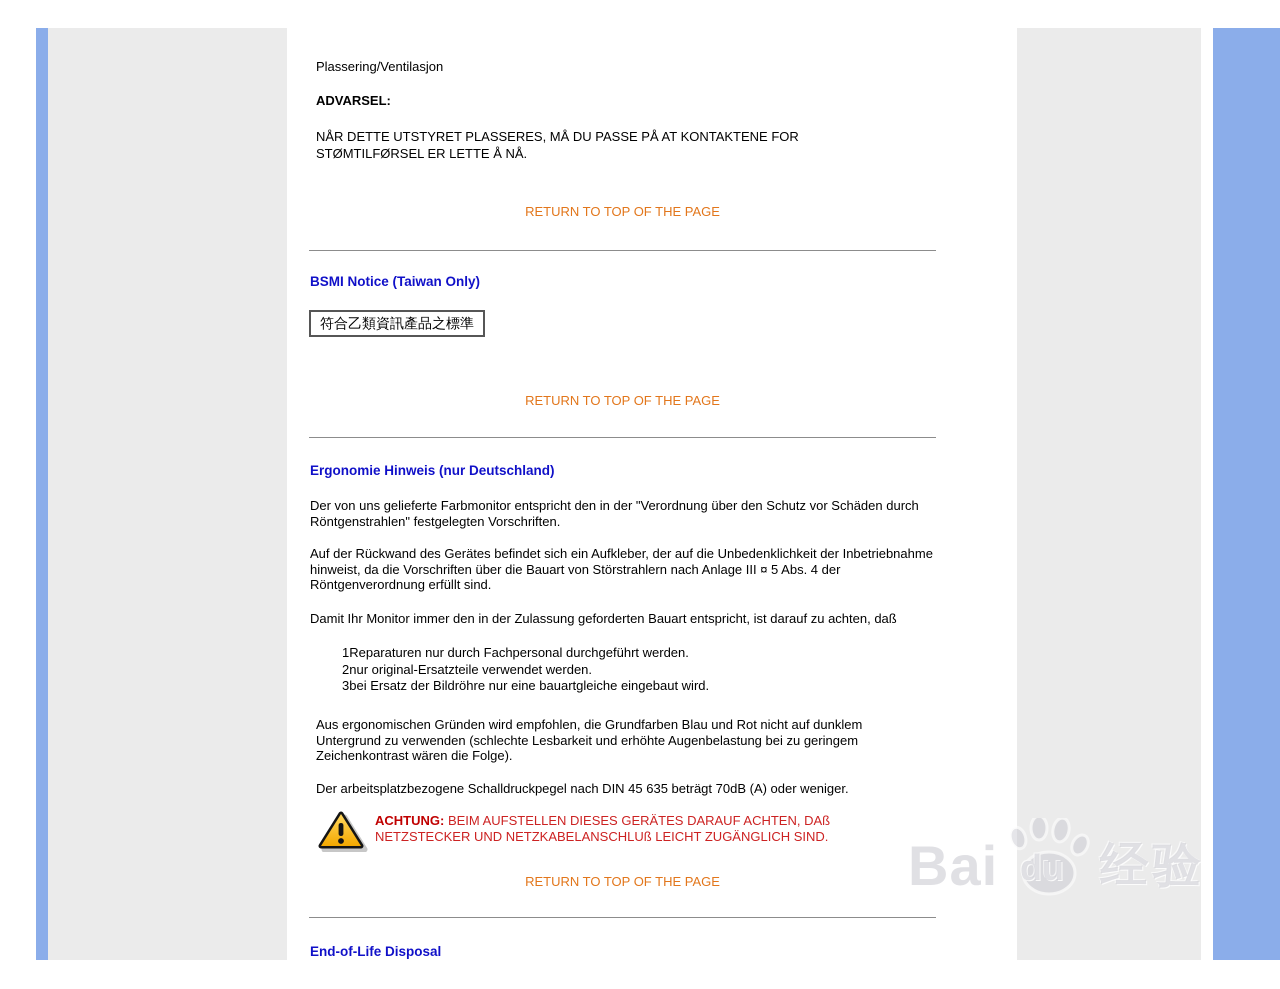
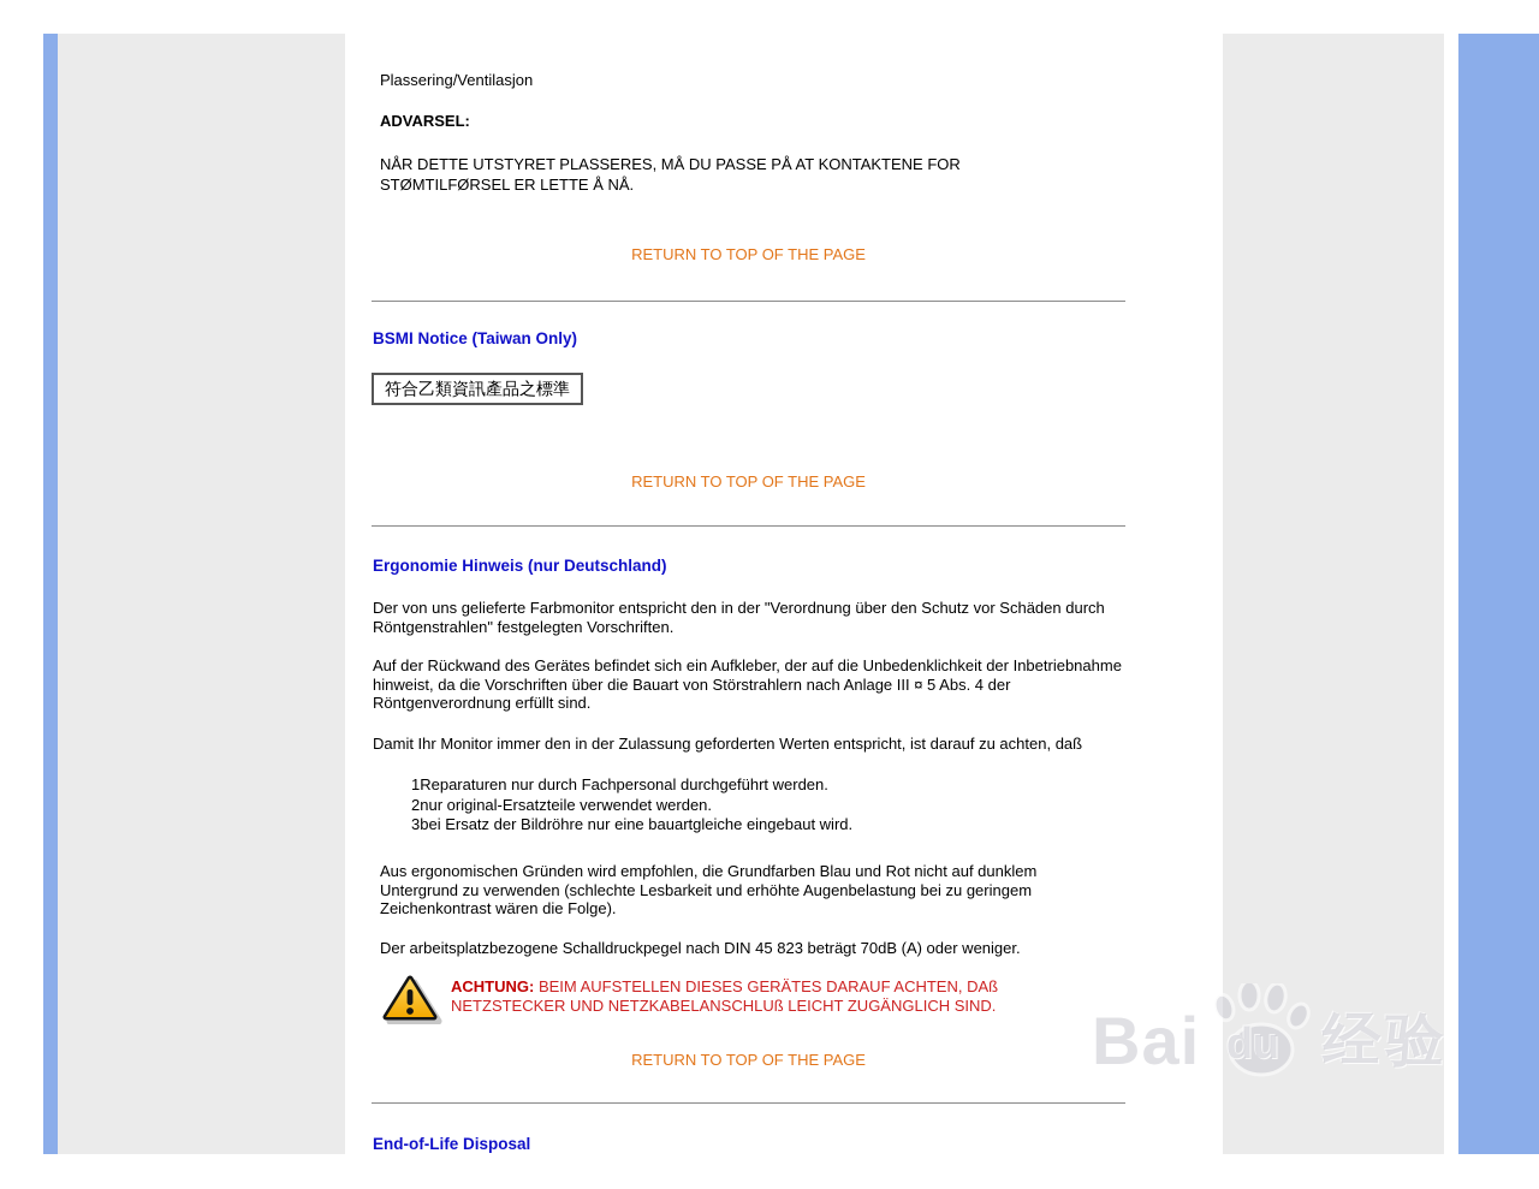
  Plassering/Ventilasjon
  ADVARSEL:
  NÅR DETTE UTSTYRET PLASSERES, MÅ DU PASSE PÅ AT KONTAKTENE FOR
  STØMTILFØRSEL ER LETTE Å NÅ.
  RETURN TO TOP OF THE PAGE
  BSMI Notice (Taiwan Only)
  符合乙類資訊產品之標準
  RETURN TO TOP OF THE PAGE
  Ergonomie Hinweis (nur Deutschland)
  Der von uns gelieferte Farbmonitor entspricht den in der "Verordnung über den Schutz vor Schäden durch
  Röntgenstrahlen" festgelegten Vorschriften.
  Auf der Rückwand des Gerätes befindet sich ein Aufkleber, der auf die Unbedenklichkeit der Inbetriebnahme
  hinweist, da die Vorschriften über die Bauart von Störstrahlern nach Anlage III ¤ 5 Abs. 4 der
  Röntgenverordnung erfüllt sind.
- Damit Ihr Monitor immer den in der Zulassung geforderten Bauart entspricht, ist darauf zu achten, daß
+ Damit Ihr Monitor immer den in der Zulassung geforderten Werten entspricht, ist darauf zu achten, daß
  1Reparaturen nur durch Fachpersonal durchgeführt werden.
  2nur original-Ersatzteile verwendet werden.
  3bei Ersatz der Bildröhre nur eine bauartgleiche eingebaut wird.
  Aus ergonomischen Gründen wird empfohlen, die Grundfarben Blau und Rot nicht auf dunklem
  Untergrund zu verwenden (schlechte Lesbarkeit und erhöhte Augenbelastung bei zu geringem
  Zeichenkontrast wären die Folge).
- Der arbeitsplatzbezogene Schalldruckpegel nach DIN 45 635 beträgt 70dB (A) oder weniger.
+ Der arbeitsplatzbezogene Schalldruckpegel nach DIN 45 823 beträgt 70dB (A) oder weniger.
  ACHTUNG: BEIM AUFSTELLEN DIESES GERÄTES DARAUF ACHTEN, DAß
  NETZSTECKER UND NETZKABELANSCHLUß LEICHT ZUGÄNGLICH SIND.
  RETURN TO TOP OF THE PAGE
  End-of-Life Disposal
  Bai
  du
  经验
